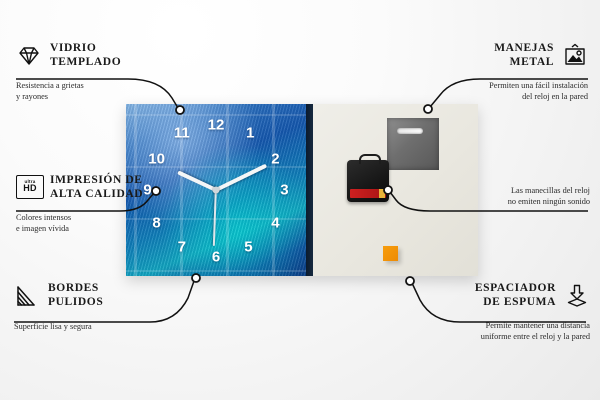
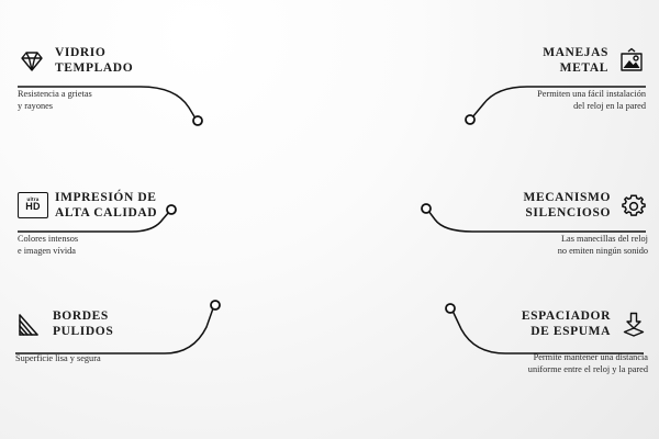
- 12
- 1
- 2
- 3
- 4
- 5
- 6
- 7
- 8
- 9
- 10
- 11
  VIDRIO
  TEMPLADO
  Resistencia a grietas
  y rayones
  HD
  IMPRESIÓN DE
  ALTA CALIDAD
  Colores intensos
  e imagen vívida
  BORDES
  PULIDOS
  Superficie lisa y segura
  MANEJAS
  METAL
  Permiten una fácil instalación
  del reloj en la pared
+ MECANISMO
+ SILENCIOSO
  Las manecillas del reloj
  no emiten ningún sonido
  ESPACIADOR
  DE ESPUMA
  Permite mantener una distancia
  uniforme entre el reloj y la pared
